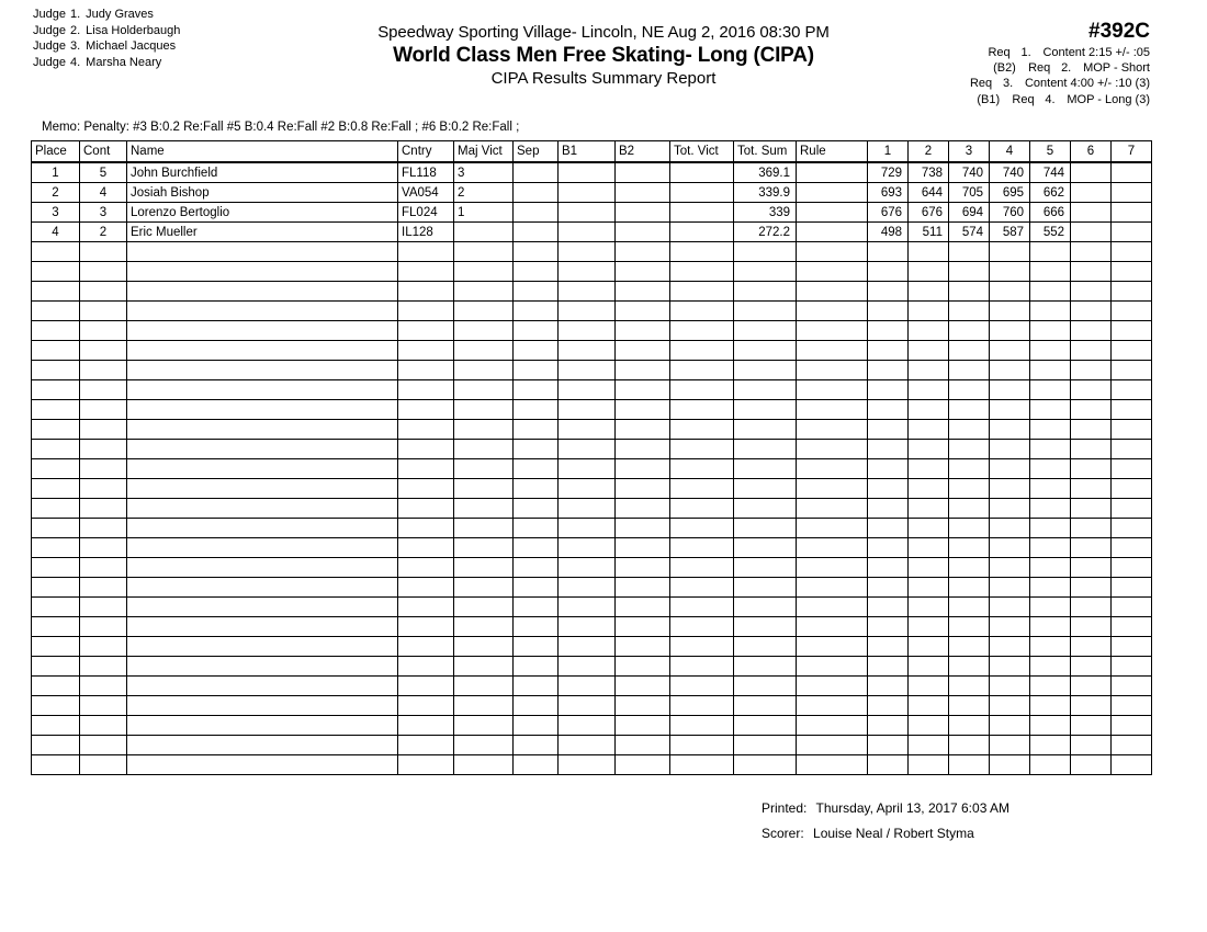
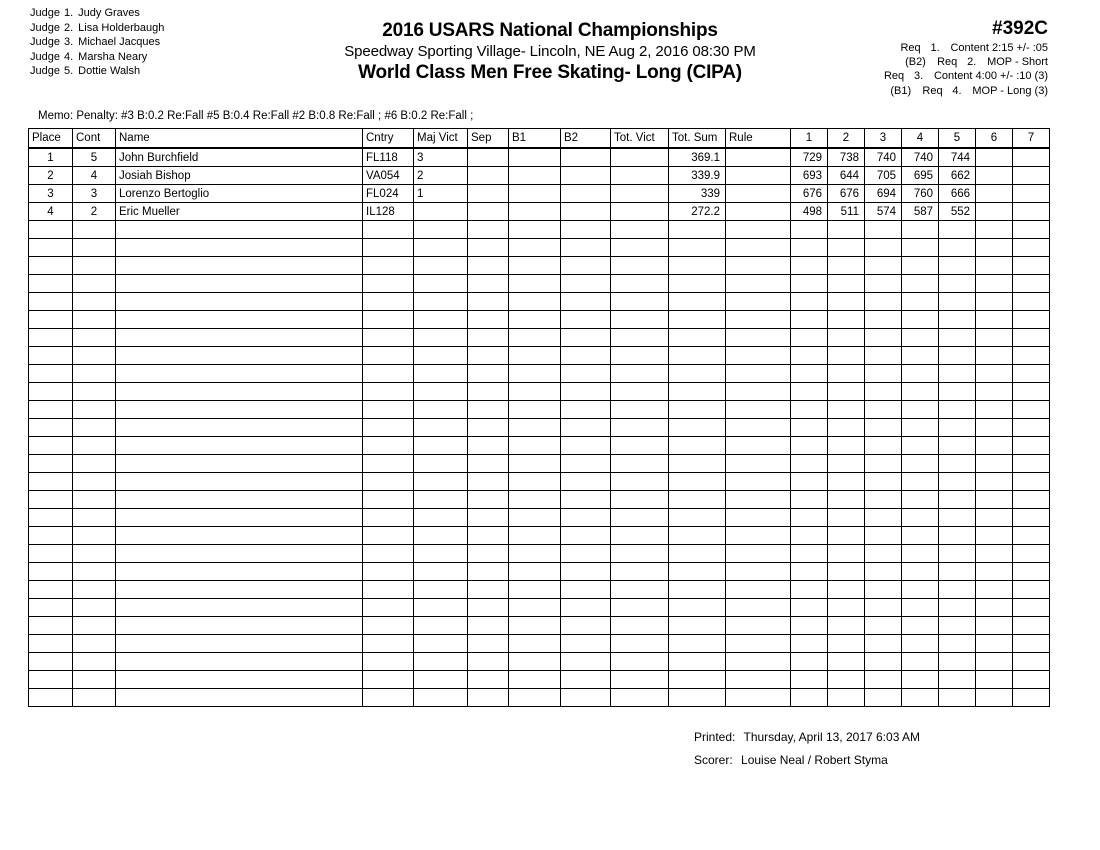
  Judge 1. Judy Graves
  Judge 2. Lisa Holderbaugh
  Judge 3. Michael Jacques
  Judge 4. Marsha Neary
+ Judge 5. Dottie Walsh
+ 2016 USARS National Championships
  Speedway Sporting Village- Lincoln, NE Aug 2, 2016 08:30 PM
  World Class Men Free Skating- Long (CIPA)
- CIPA Results Summary Report
  #392C
  Req
  1.
  Content 2:15 +/- :05
  (B2)
  Req
  2.
  MOP - Short
  Req
  3.
  Content 4:00 +/- :10 (3)
  (B1)
  Req
  4.
  MOP - Long (3)
  Memo: Penalty: #3 B:0.2 Re:Fall #5 B:0.4 Re:Fall #2 B:0.8 Re:Fall ; #6 B:0.2 Re:Fall ;
  Place	Cont	Name	Cntry	Maj Vict	Sep	B1	B2	Tot. Vict	Tot. Sum	Rule	1	2	3	4	5	6	7
  1	5	John Burchfield	FL118	3					369.1		729	738	740	740	744
  2	4	Josiah Bishop	VA054	2					339.9		693	644	705	695	662
  3	3	Lorenzo Bertoglio	FL024	1					339		676	676	694	760	666
  4	2	Eric Mueller	IL128						272.2		498	511	574	587	552
  Printed: Thursday, April 13, 2017 6:03 AM
  Scorer: Louise Neal / Robert Styma
